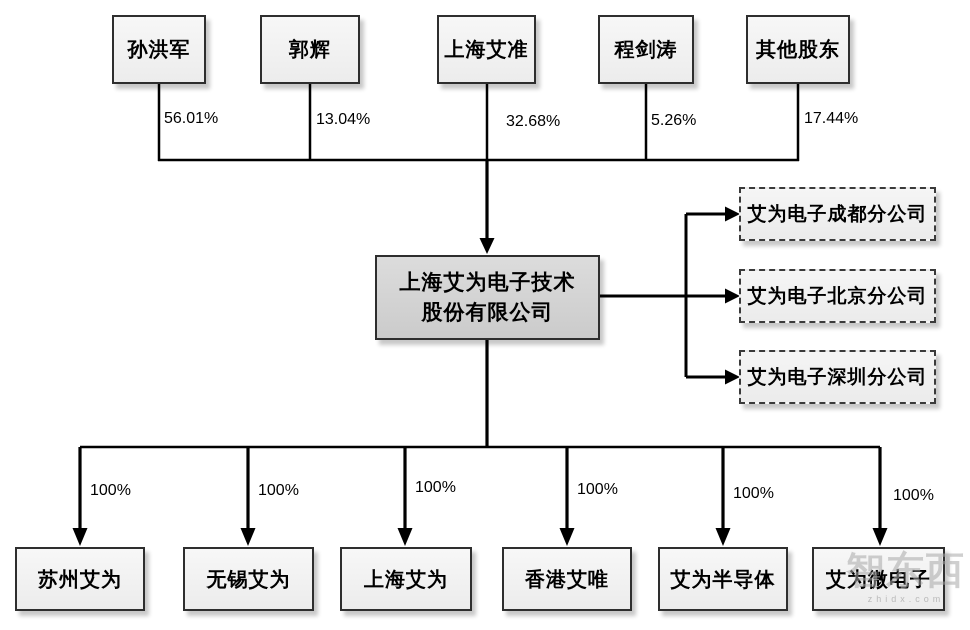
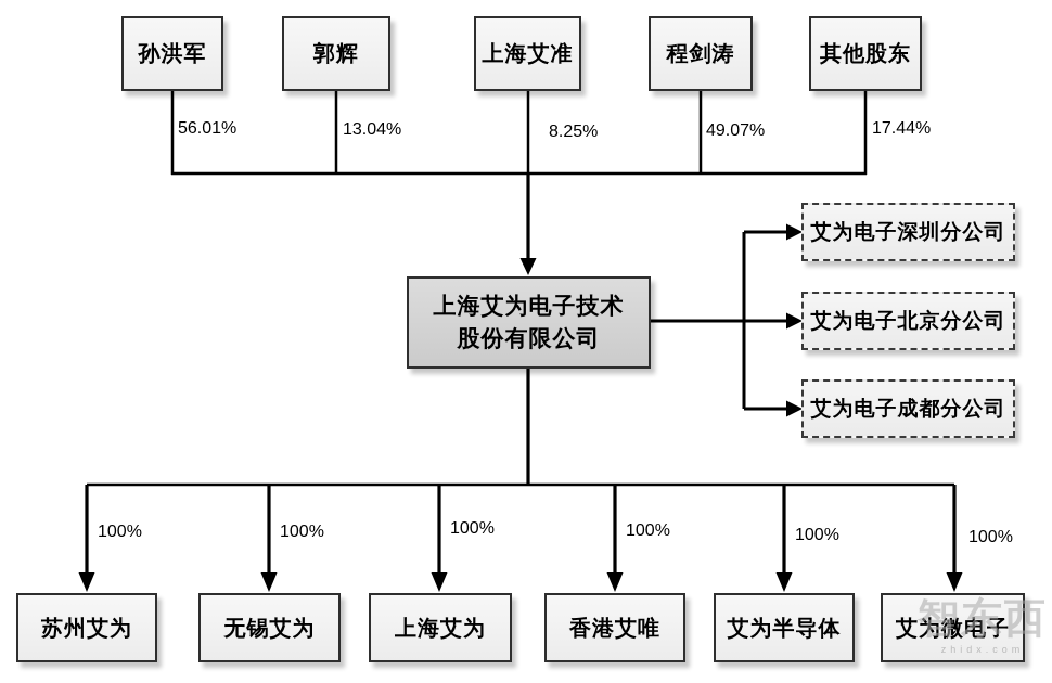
  孙洪军
  郭辉
  上海艾准
  程剑涛
  其他股东
  56.01%
  13.04%
- 32.68%
+ 8.25%
- 5.26%
+ 49.07%
  17.44%
  上海艾为电子技术
  股份有限公司
- 艾为电子成都分公司
+ 艾为电子深圳分公司
  艾为电子北京分公司
- 艾为电子深圳分公司
+ 艾为电子成都分公司
  100%
  100%
  100%
  100%
  100%
  100%
  苏州艾为
  无锡艾为
  上海艾为
  香港艾唯
  艾为半导体
  艾为微电子
  智东西
  zhidx.com
